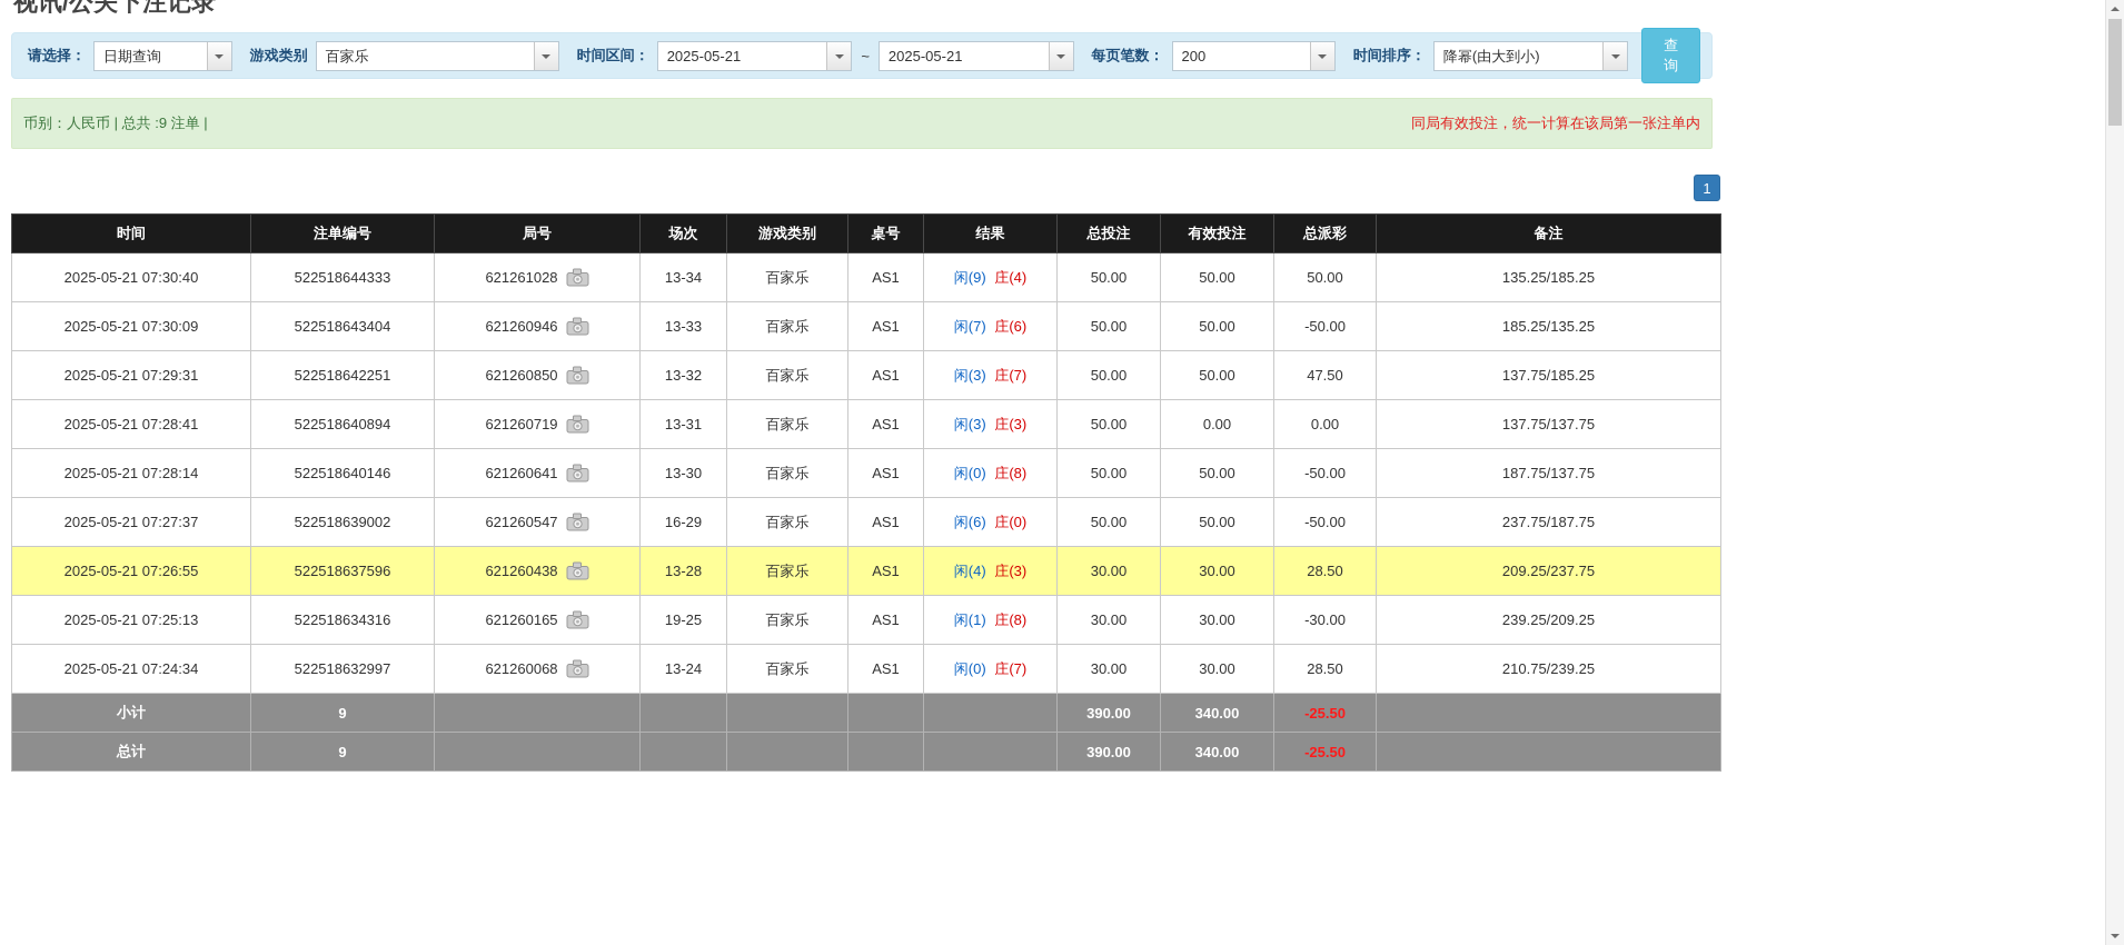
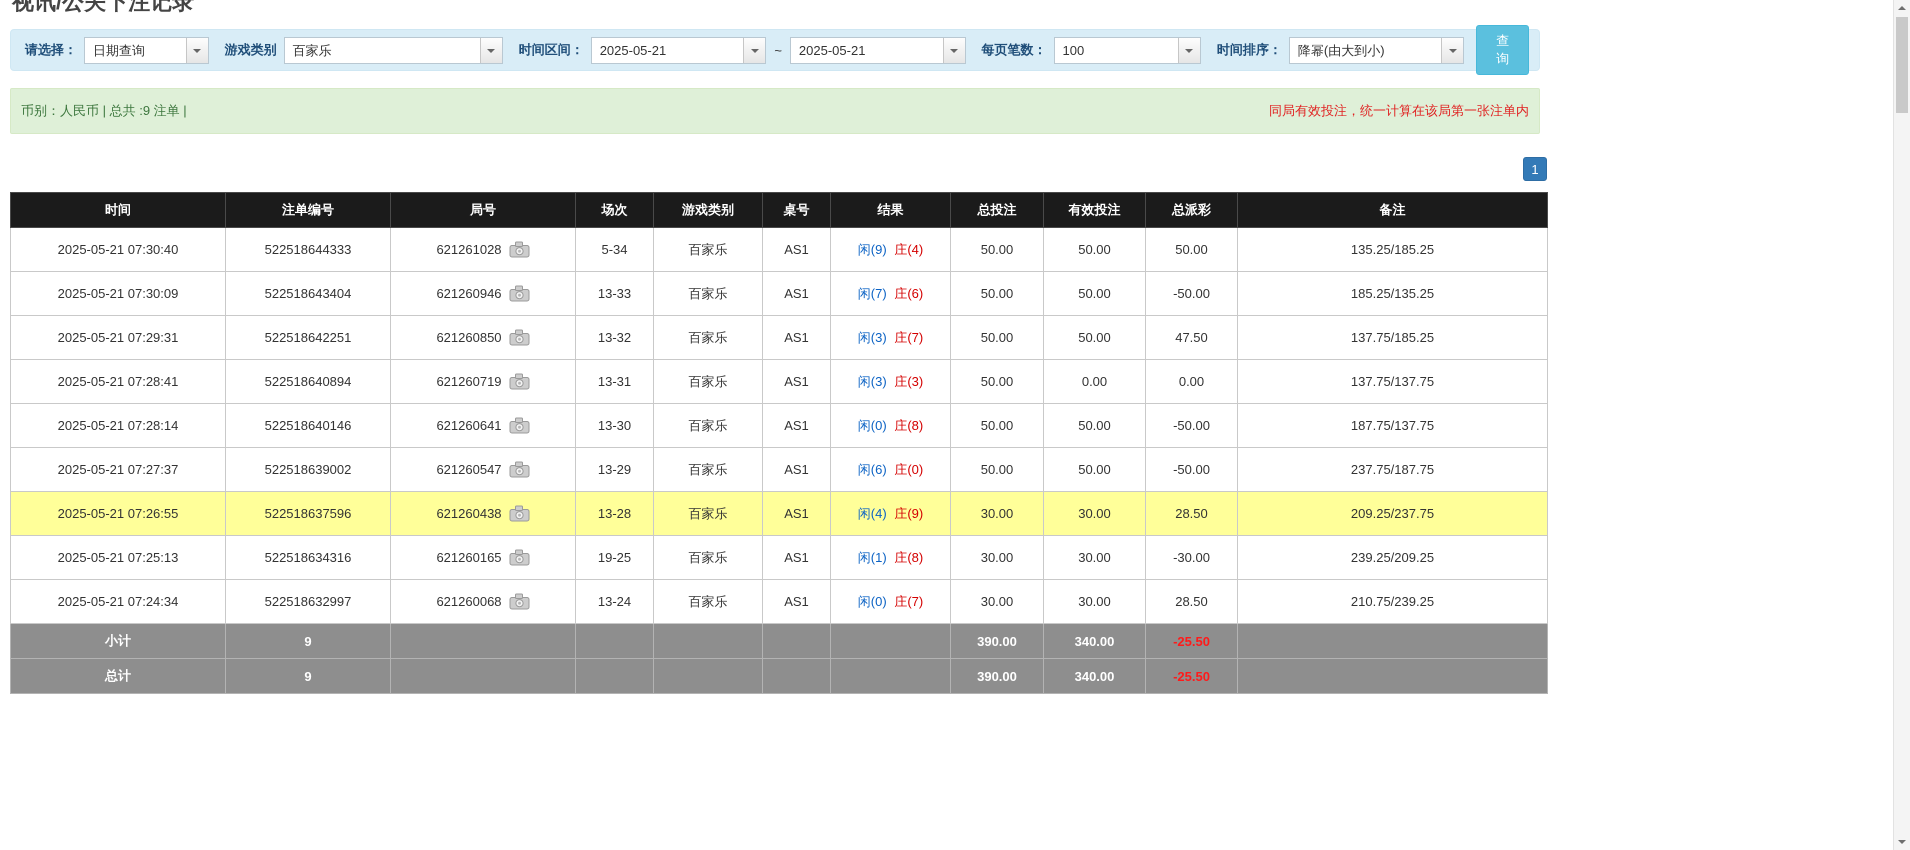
  视讯/公关下注记录
  请选择：
  日期查询
  游戏类别
  百家乐
  时间区间：
  2025-05-21
  ~
  2025-05-21
  每页笔数：
- 200
+ 100
  时间排序：
  降幂(由大到小)
  查询
  币别：人民币 | 总共 :9 注单 |
  同局有效投注，统一计算在该局第一张注单内
  1
  时间	注单编号	局号	场次	游戏类别	桌号	结果	总投注	有效投注	总派彩	备注
- 2025-05-21 07:30:40	522518644333	621261028	13-34	百家乐	AS1	闲(9) 庄(4)	50.00	50.00	50.00	135.25/185.25
+ 2025-05-21 07:30:40	522518644333	621261028	5-34	百家乐	AS1	闲(9) 庄(4)	50.00	50.00	50.00	135.25/185.25
  2025-05-21 07:30:09	522518643404	621260946	13-33	百家乐	AS1	闲(7) 庄(6)	50.00	50.00	-50.00	185.25/135.25
  2025-05-21 07:29:31	522518642251	621260850	13-32	百家乐	AS1	闲(3) 庄(7)	50.00	50.00	47.50	137.75/185.25
  2025-05-21 07:28:41	522518640894	621260719	13-31	百家乐	AS1	闲(3) 庄(3)	50.00	0.00	0.00	137.75/137.75
  2025-05-21 07:28:14	522518640146	621260641	13-30	百家乐	AS1	闲(0) 庄(8)	50.00	50.00	-50.00	187.75/137.75
- 2025-05-21 07:27:37	522518639002	621260547	16-29	百家乐	AS1	闲(6) 庄(0)	50.00	50.00	-50.00	237.75/187.75
+ 2025-05-21 07:27:37	522518639002	621260547	13-29	百家乐	AS1	闲(6) 庄(0)	50.00	50.00	-50.00	237.75/187.75
- 2025-05-21 07:26:55	522518637596	621260438	13-28	百家乐	AS1	闲(4) 庄(3)	30.00	30.00	28.50	209.25/237.75
+ 2025-05-21 07:26:55	522518637596	621260438	13-28	百家乐	AS1	闲(4) 庄(9)	30.00	30.00	28.50	209.25/237.75
  2025-05-21 07:25:13	522518634316	621260165	19-25	百家乐	AS1	闲(1) 庄(8)	30.00	30.00	-30.00	239.25/209.25
  2025-05-21 07:24:34	522518632997	621260068	13-24	百家乐	AS1	闲(0) 庄(7)	30.00	30.00	28.50	210.75/239.25
  小计	9						390.00	340.00	-25.50
  总计	9						390.00	340.00	-25.50
